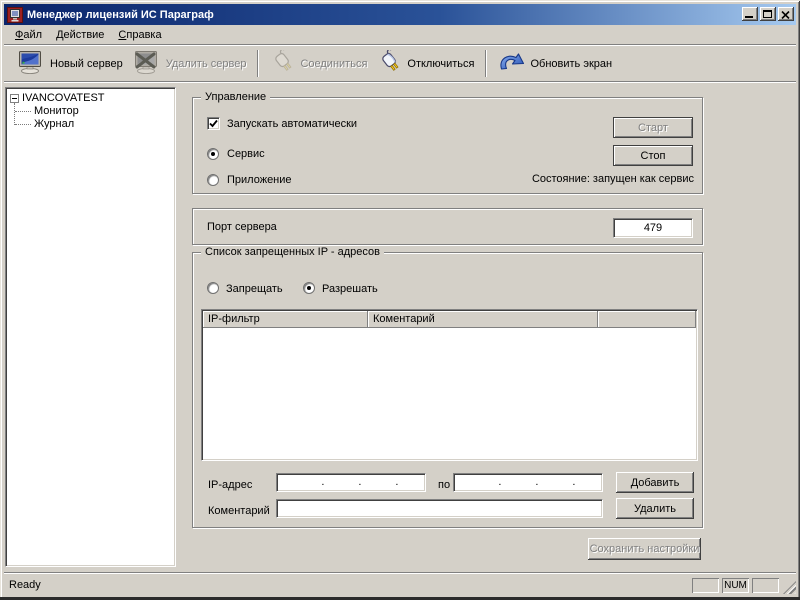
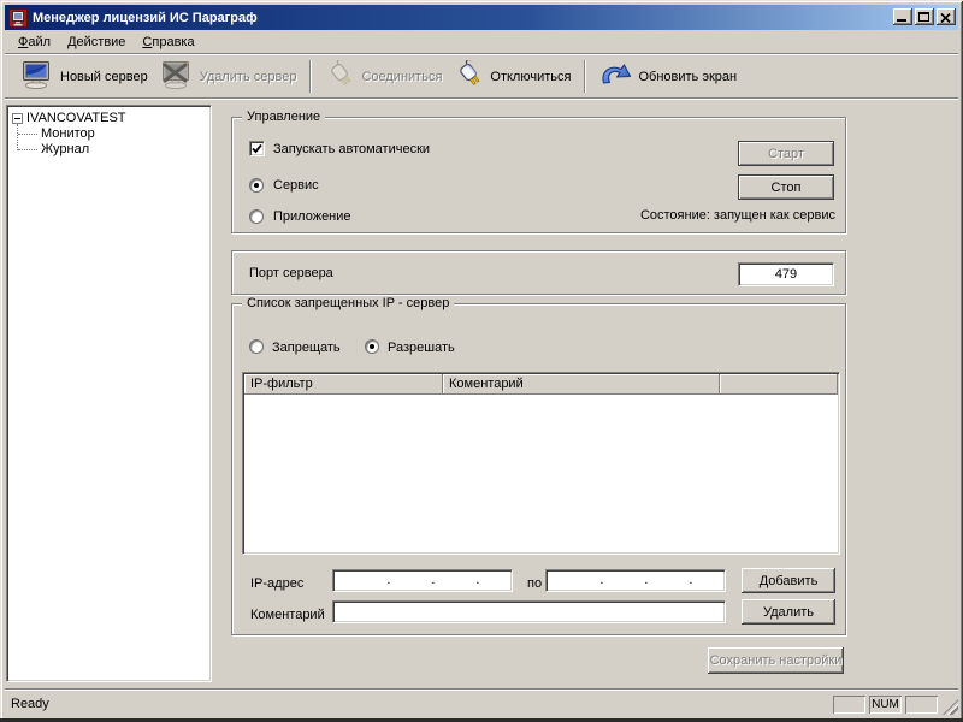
  Менеджер лицензий ИС Параграф
  Файл
  Действие
  Справка
  Новый сервер
  Удалить сервер
  Соединиться
  Отключиться
  Обновить экран
  IVANCOVATEST
  Монитор
  Журнал
  Управление
  Запускать автоматически
  Сервис
  Приложение
  Старт
  Стоп
  Состояние: запущен как сервис
  Порт сервера
  479
- Список запрещенных IP - адресов
+ Список запрещенных IP - сервер
  Запрещать
  Разрешать
  IP-фильтр
  Коментарий
  IP-адрес
  .
  .
  .
  по
  .
  .
  .
  Добавить
  Коментарий
  Удалить
  Сохранить настройки
  Ready
  NUM
